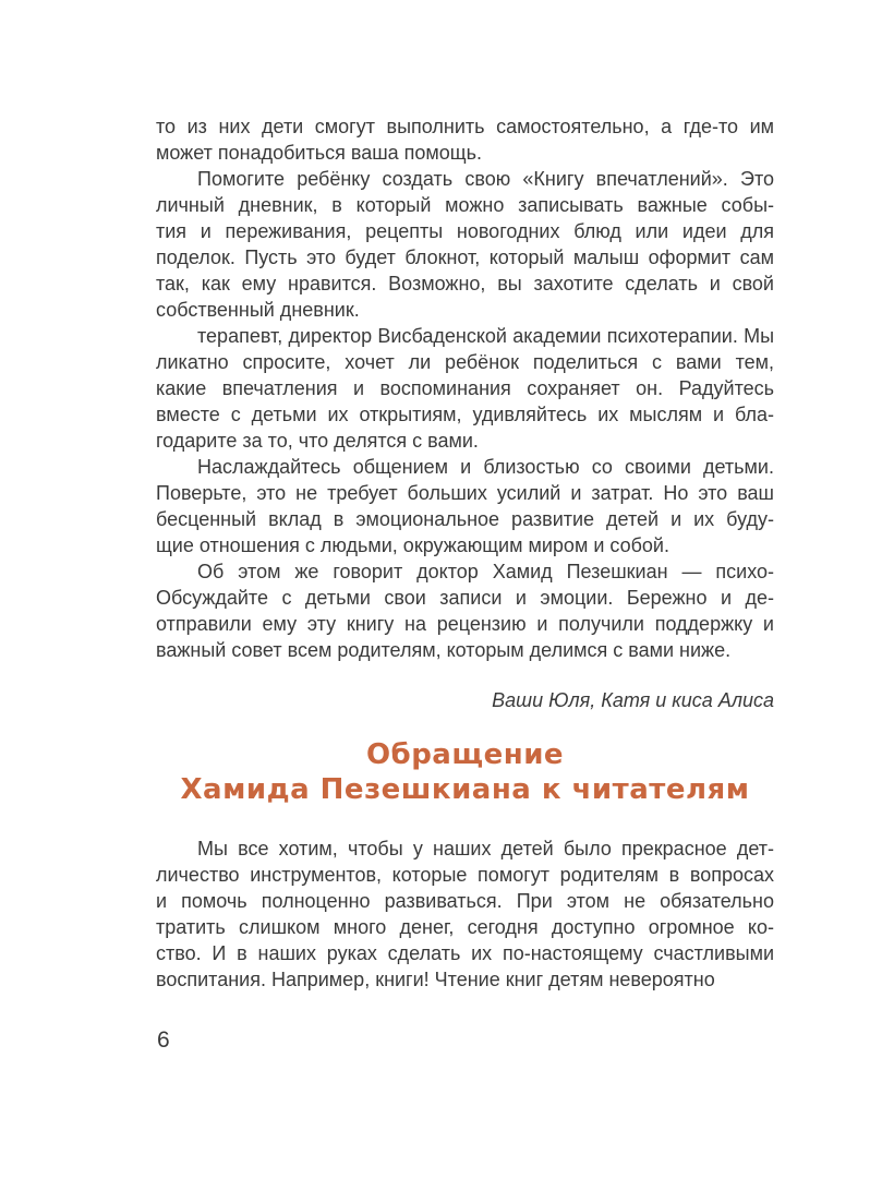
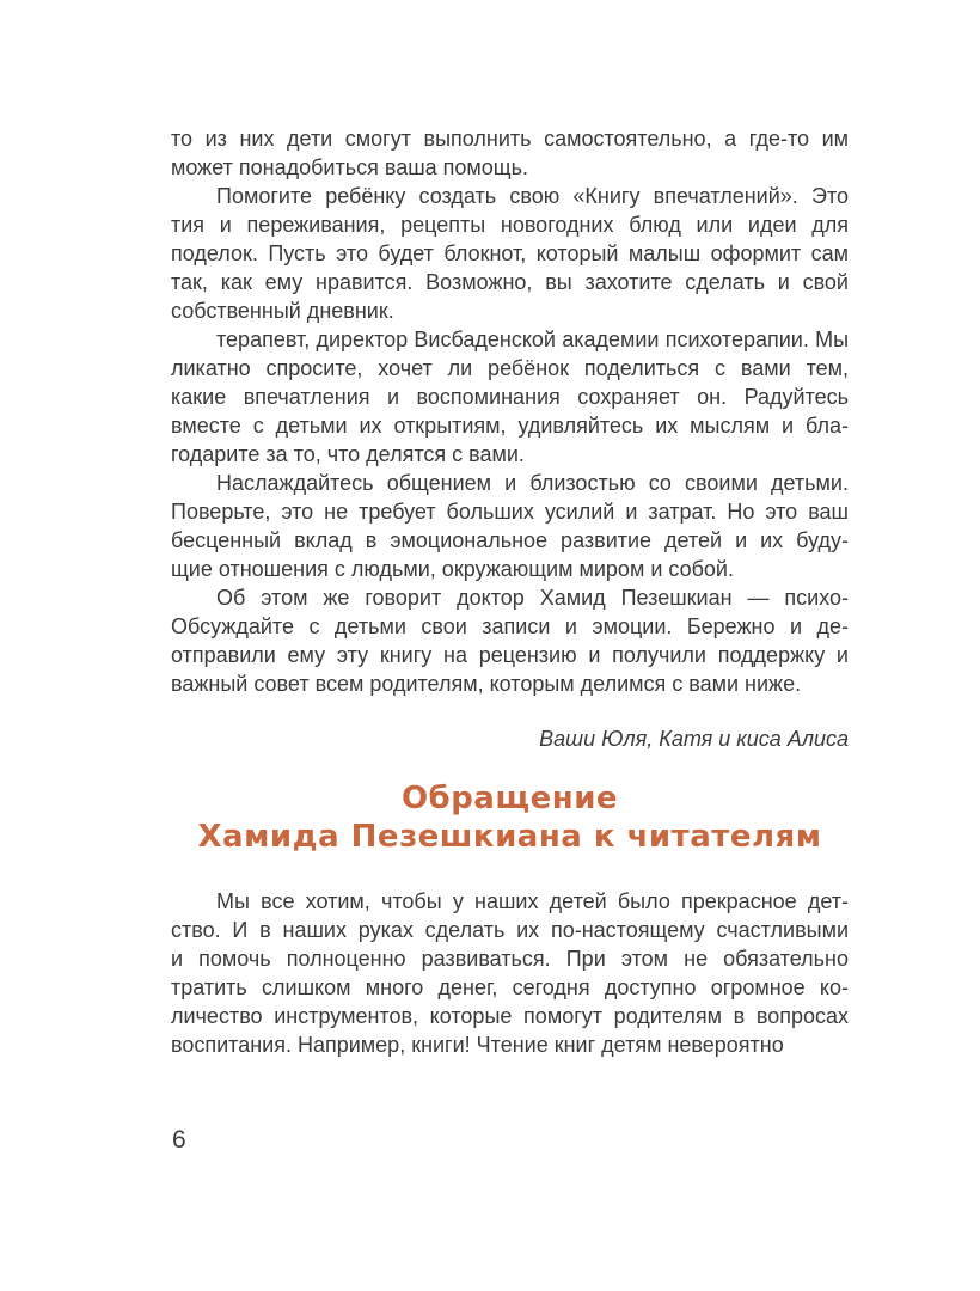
  то из них дети смогут выполнить самостоятельно, а где-то им
  может понадобиться ваша помощь.
  Помогите ребёнку создать свою «Книгу впечатлений». Это
- личный дневник, в который можно записывать важные собы-
  тия и переживания, рецепты новогодних блюд или идеи для
  поделок. Пусть это будет блокнот, который малыш оформит сам
  так, как ему нравится. Возможно, вы захотите сделать и свой
  собственный дневник.
  терапевт, директор Висбаденской академии психотерапии. Мы
  ликатно спросите, хочет ли ребёнок поделиться с вами тем,
  какие впечатления и воспоминания сохраняет он. Радуйтесь
  вместе с детьми их открытиям, удивляйтесь их мыслям и бла-
  годарите за то, что делятся с вами.
  Наслаждайтесь общением и близостью со своими детьми.
  Поверьте, это не требует больших усилий и затрат. Но это ваш
  бесценный вклад в эмоциональное развитие детей и их буду-
  щие отношения с людьми, окружающим миром и собой.
  Об этом же говорит доктор Хамид Пезешкиан — психо-
  Обсуждайте с детьми свои записи и эмоции. Бережно и де-
  отправили ему эту книгу на рецензию и получили поддержку и
  важный совет всем родителям, которым делимся с вами ниже.
  Ваши Юля, Катя и киса Алиса
  Обращение
  Хамида Пезешкиана к читателям
  Мы все хотим, чтобы у наших детей было прекрасное дет-
- личество инструментов, которые помогут родителям в вопросах
+ ство. И в наших руках сделать их по-настоящему счастливыми
  и помочь полноценно развиваться. При этом не обязательно
  тратить слишком много денег, сегодня доступно огромное ко-
- ство. И в наших руках сделать их по-настоящему счастливыми
+ личество инструментов, которые помогут родителям в вопросах
  воспитания. Например, книги! Чтение книг детям невероятно
  6
